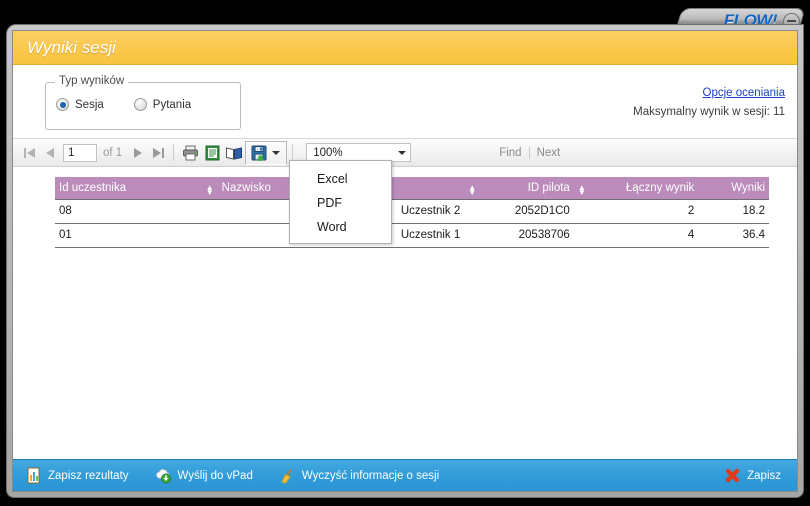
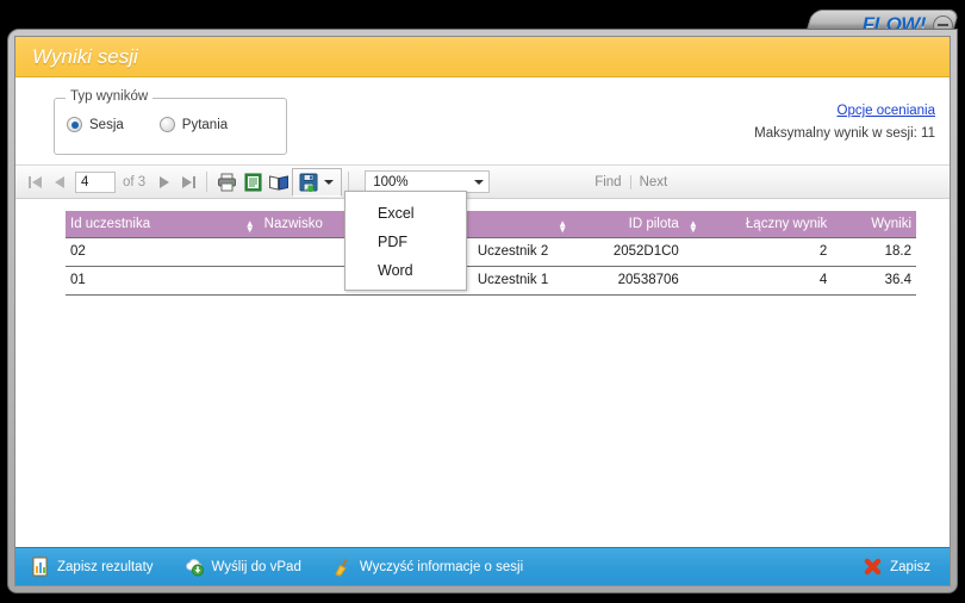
  FLOW!
  Wyniki sesji
  Typ wyników
  Sesja
  Pytania
  Opcje oceniania
  Maksymalny wynik w sesji: 11
- 1
+ 4
- of 1
+ of 3
  100%
  Find
  Next
  Excel
  PDF
  Word
  Id uczestnika	▲▼	Nazwisko	▲▼	ID pilota	▲▼	Łączny wynik	Wyniki
- 08		Uczestnik 2		2052D1C0		2	18.2
+ 02		Uczestnik 2		2052D1C0		2	18.2
  01		Uczestnik 1		20538706		4	36.4
  Zapisz rezultaty
  Wyślij do vPad
  Wyczyść informacje o sesji
  Zapisz
